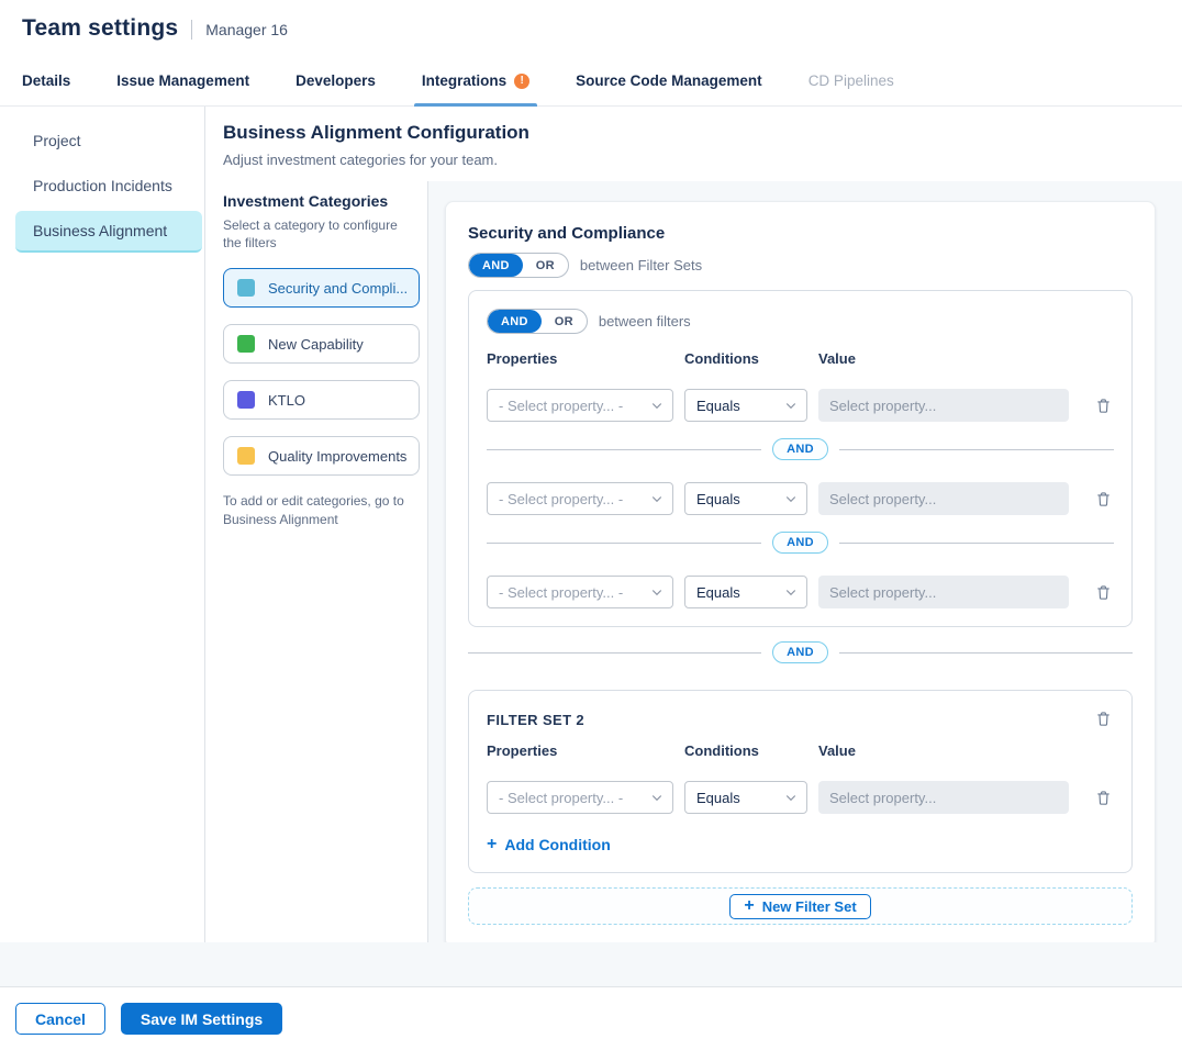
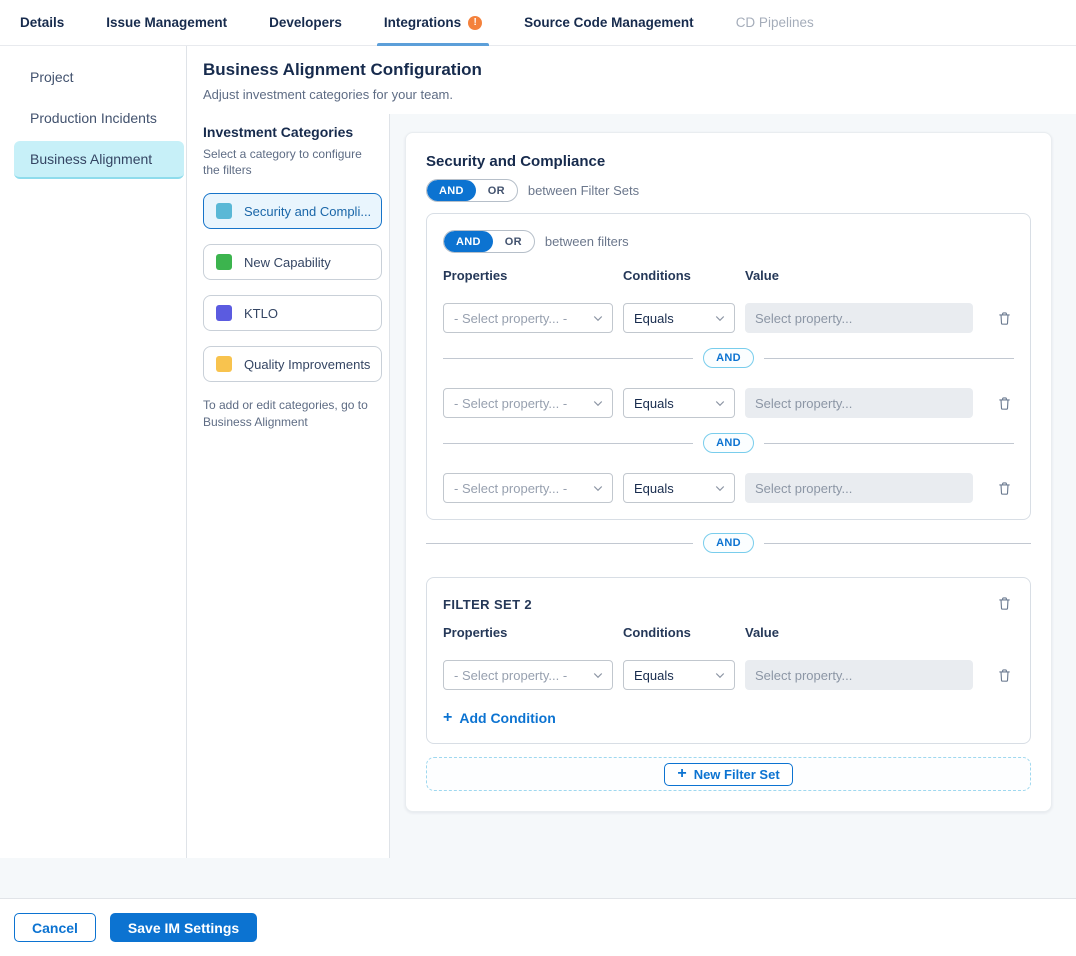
- Team settings
- Manager 16
  Details
  Issue Management
  Developers
  Integrations
  !
  Source Code Management
  CD Pipelines
  Project
  Production Incidents
  Business Alignment
  Business Alignment Configuration
  Adjust investment categories for your team.
  Investment Categories
  Select a category to configure the filters
  Security and Compli...
  New Capability
  KTLO
  Quality Improvements
  To add or edit categories, go to Business Alignment
  Security and Compliance
  AND
  OR
  between Filter Sets
  AND
  OR
  between filters
  Properties
  Conditions
  Value
  - Select property... -
  Equals
  Select property...
  AND
  - Select property... -
  Equals
  Select property...
  AND
  - Select property... -
  Equals
  Select property...
  AND
  FILTER SET 2
  Properties
  Conditions
  Value
  - Select property... -
  Equals
  Select property...
  +
  Add Condition
  +
  New Filter Set
  Cancel
  Save IM Settings
